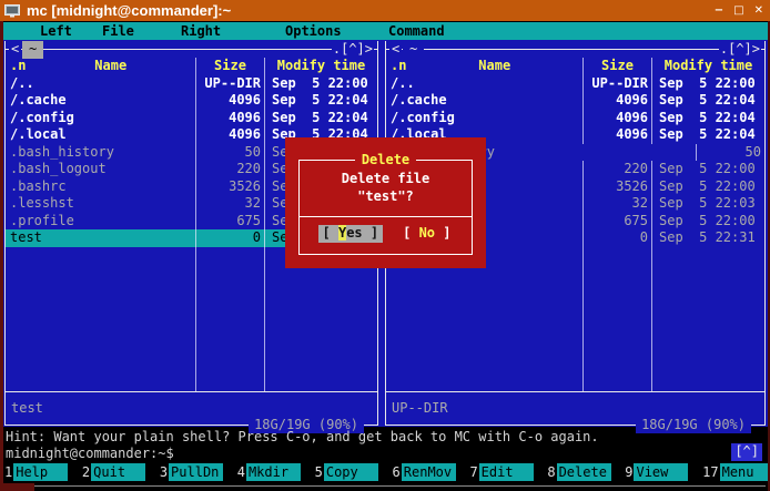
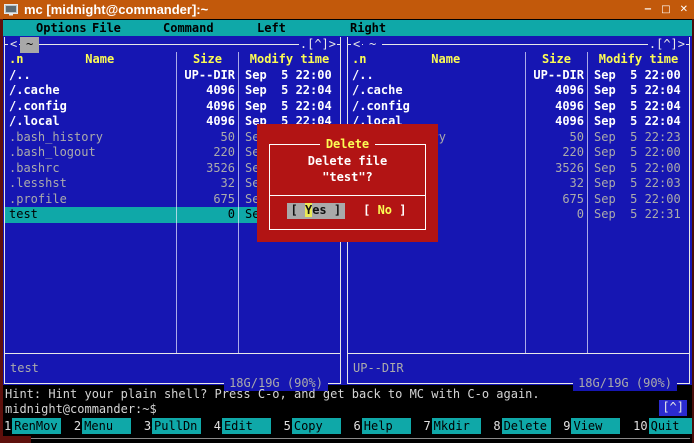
  mc [midnight@commander]:~
  −
  □
  ✕
- Left
+ Options
  File
- Right
+ Command
- Options
+ Left
- Command
+ Right
  <
  ~
  .[^]>
  .n
  Name
  Size
  Modify time
  /..
  UP--DIR
  Sep 5 22:00
  /.cache
  4096
  Sep 5 22:04
  /.config
  4096
  Sep 5 22:04
  /.local
  4096
  Sep 5 22:04
  .bash_history
  50
  .bash_logout
  220
  .bashrc
  3526
  .lesshst
  32
  .profile
  675
  test
  0
  test
  18G/19G (90%)
  <
  ~
  .[^]>
  .n
  Name
  Size
  Modify time
  /..
  UP--DIR
  Sep 5 22:00
  /.cache
  4096
  Sep 5 22:04
  /.config
  4096
  Sep 5 22:04
  /.local
  4096
  Sep 5 22:04
  50
+ Sep 5 22:23
  220
  Sep 5 22:00
  3526
  Sep 5 22:00
  32
  Sep 5 22:03
  675
  Sep 5 22:00
  0
  Sep 5 22:31
  UP--DIR
  18G/19G (90%)
  Delete
  Delete file
  "test"?
  [ Yes ]
  [ No ]
- Hint: Want your plain shell? Press C-o, and get back to MC with C-o again.
+ Hint: Hint your plain shell? Press C-o, and get back to MC with C-o again.
  midnight@commander:~$
  [^]
  1
- Help
+ RenMov
  2
- Quit
+ Menu
  3
  PullDn
  4
- Mkdir
+ Edit
  5
  Copy
  6
- RenMov
+ Help
  7
- Edit
+ Mkdir
  8
  Delete
  9
  View
- 17
+ 10
- Menu
+ Quit
